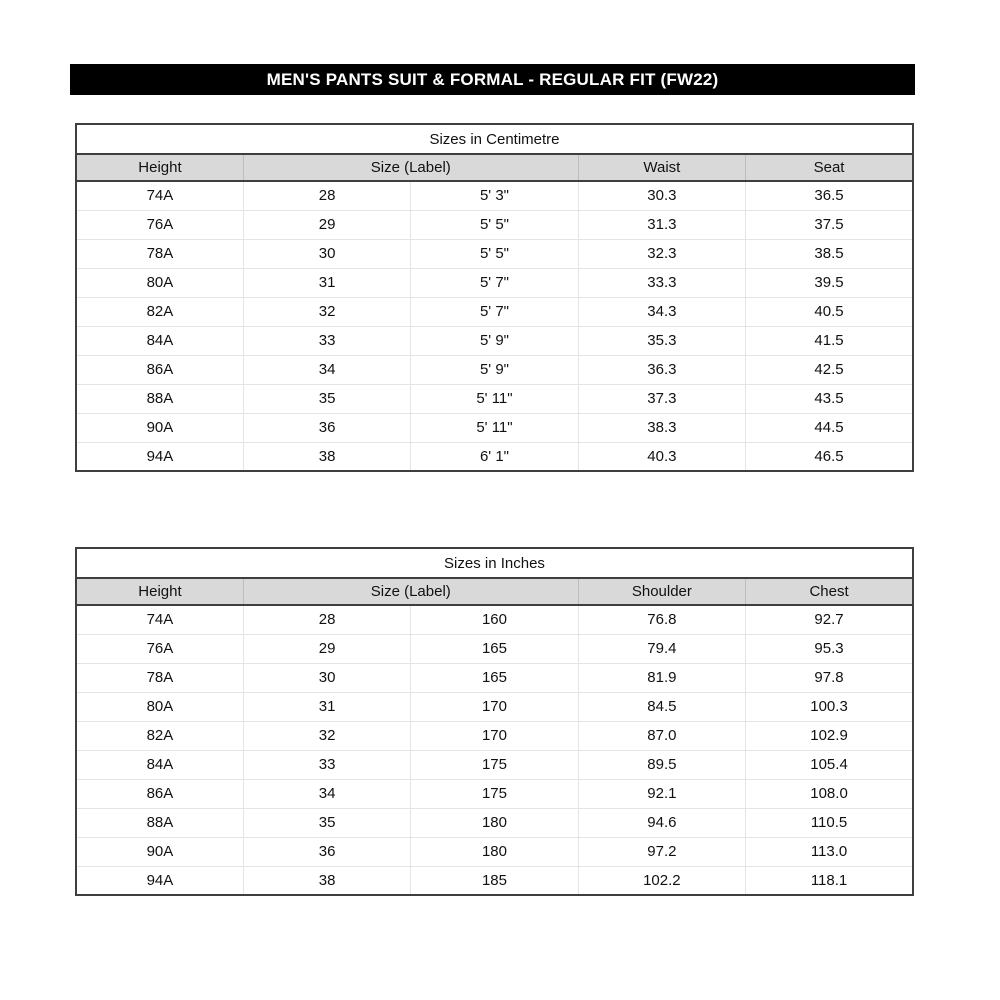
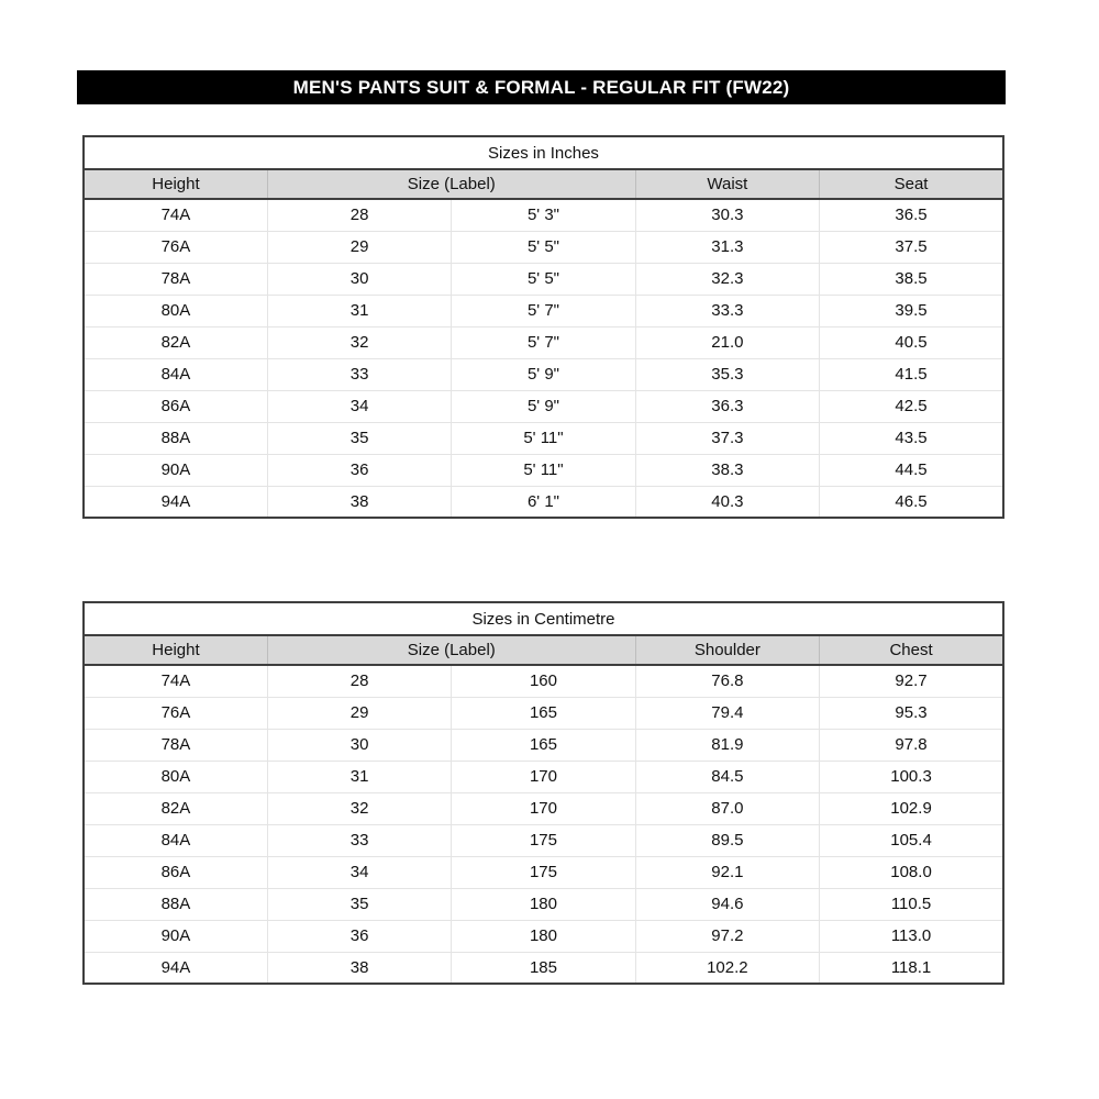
  MEN'S PANTS SUIT & FORMAL - REGULAR FIT (FW22)
- Sizes in Centimetre
+ Sizes in Inches
  Height	Size (Label)	Waist	Seat
  74A	28	5' 3"	30.3	36.5
  76A	29	5' 5"	31.3	37.5
  78A	30	5' 5"	32.3	38.5
  80A	31	5' 7"	33.3	39.5
- 82A	32	5' 7"	34.3	40.5
+ 82A	32	5' 7"	21.0	40.5
  84A	33	5' 9"	35.3	41.5
  86A	34	5' 9"	36.3	42.5
  88A	35	5' 11"	37.3	43.5
  90A	36	5' 11"	38.3	44.5
  94A	38	6' 1"	40.3	46.5
- Sizes in Inches
+ Sizes in Centimetre
  Height	Size (Label)	Shoulder	Chest
  74A	28	160	76.8	92.7
  76A	29	165	79.4	95.3
  78A	30	165	81.9	97.8
  80A	31	170	84.5	100.3
  82A	32	170	87.0	102.9
  84A	33	175	89.5	105.4
  86A	34	175	92.1	108.0
  88A	35	180	94.6	110.5
  90A	36	180	97.2	113.0
  94A	38	185	102.2	118.1
